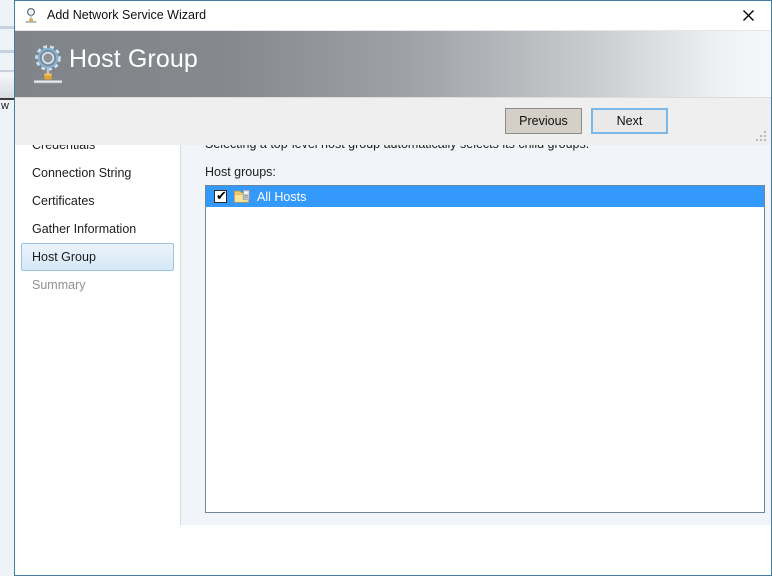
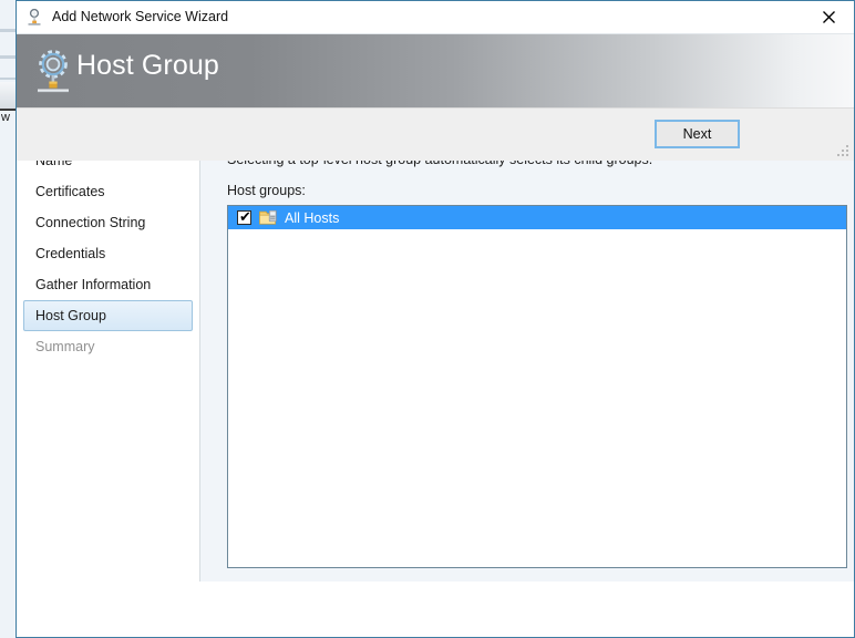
  w
  Add Network Service Wizard
  Host Group
+ Name
- Credentials
+ Certificates
  Connection String
- Certificates
+ Credentials
  Gather Information
  Host Group
  Summary
  Host groups:
  ✔
  All Hosts
- Previous
  Next
